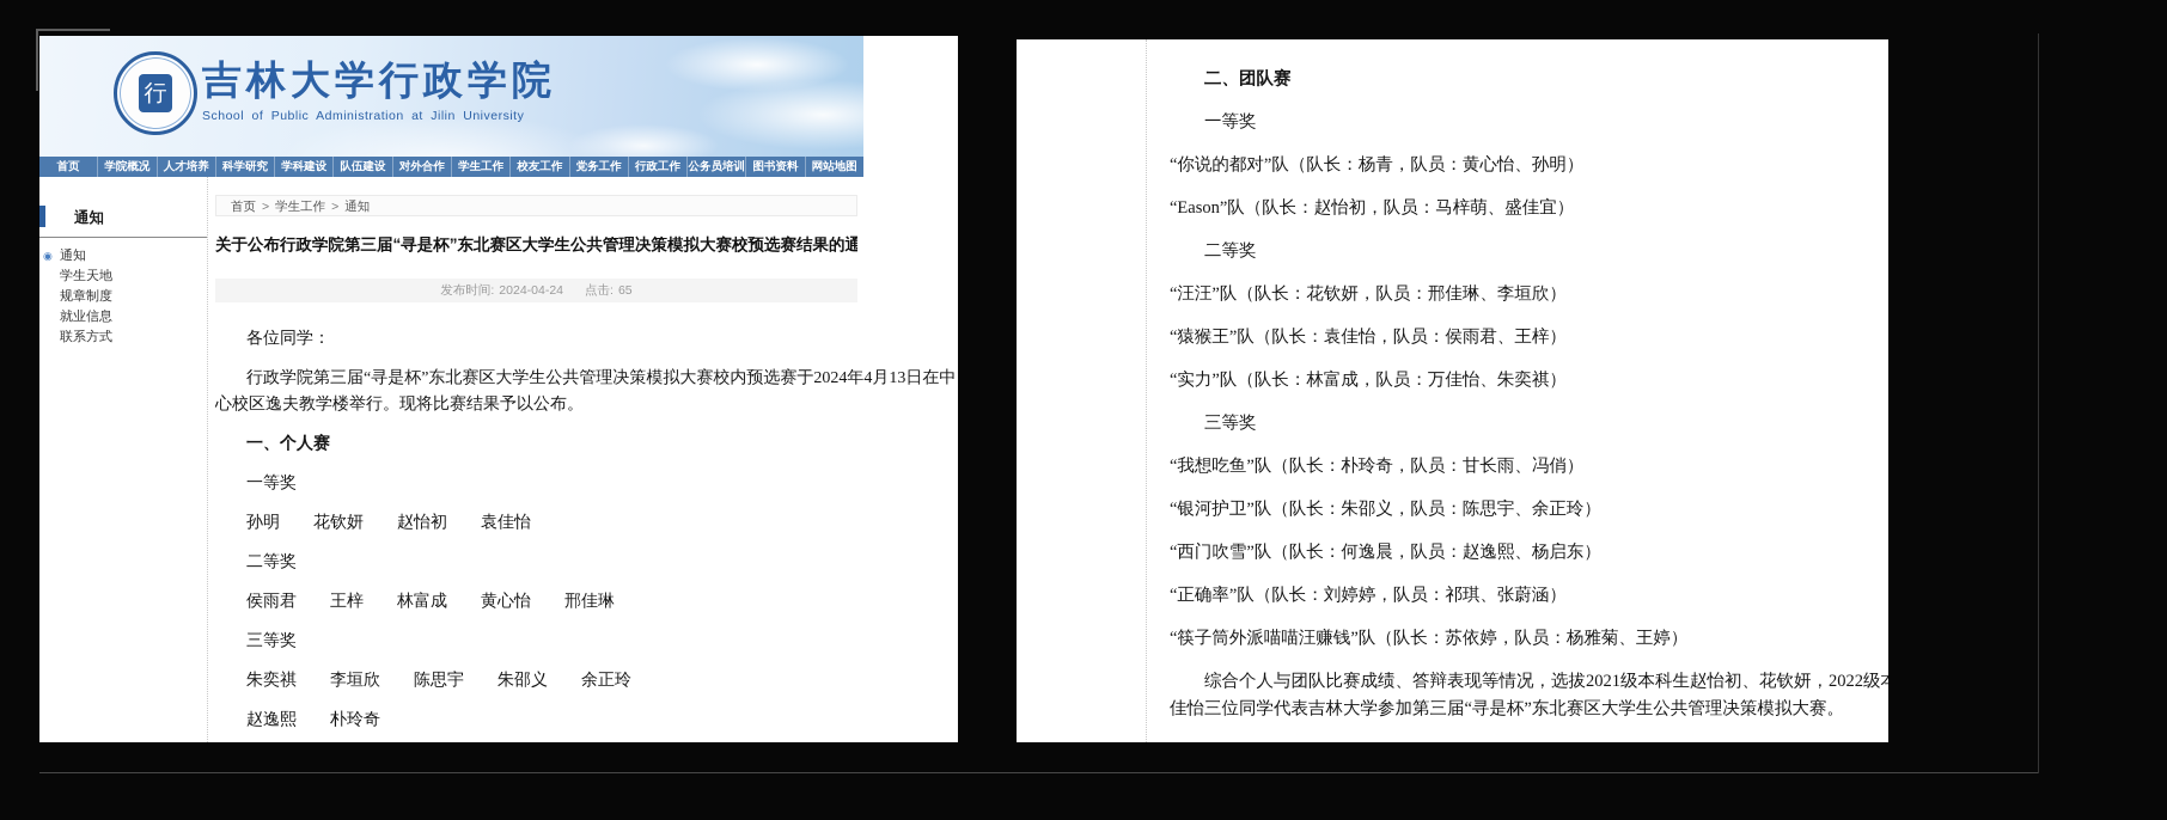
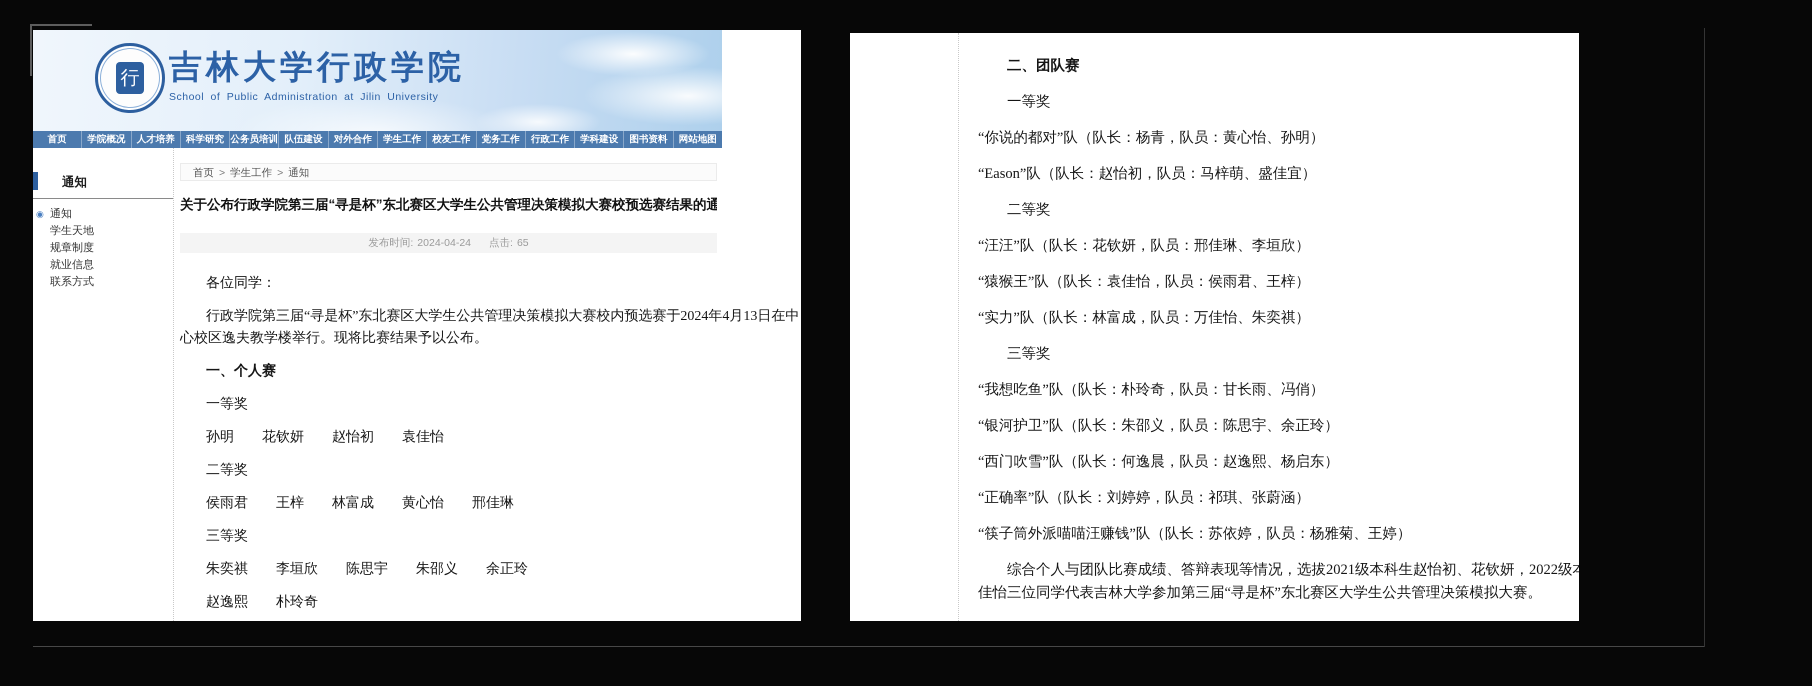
  行
  吉林大学行政学院
  School of Public Administration at Jilin University
  首页
  学院概况
  人才培养
  科学研究
- 学科建设
+ 公务员培训
  队伍建设
  对外合作
  学生工作
  校友工作
  党务工作
  行政工作
- 公务员培训
+ 学科建设
  图书资料
  网站地图
  通知
  ◉
  通知
  学生天地
  规章制度
  就业信息
  联系方式
  首页 > 学生工作 > 通知
  关于公布行政学院第三届“寻是杯”东北赛区大学生公共管理决策模拟大赛校预选赛结果的通
  发布时间: 2024-04-24 点击: 65
  各位同学：
  行政学院第三届“寻是杯”东北赛区大学生公共管理决策模拟大赛校内预选赛于2024年4月13日在中
  心校区逸夫教学楼举行。现将比赛结果予以公布。
  一、个人赛
  一等奖
  孙明 花钦妍 赵怡初 袁佳怡
  二等奖
  侯雨君 王梓 林富成 黄心怡 邢佳琳
  三等奖
  朱奕祺 李垣欣 陈思宇 朱邵义 余正玲
  赵逸熙 朴玲奇
  二、团队赛
  一等奖
  “你说的都对”队（队长：杨青，队员：黄心怡、孙明）
  “Eason”队（队长：赵怡初，队员：马梓萌、盛佳宜）
  二等奖
  “汪汪”队（队长：花钦妍，队员：邢佳琳、李垣欣）
  “猿猴王”队（队长：袁佳怡，队员：侯雨君、王梓）
  “实力”队（队长：林富成，队员：万佳怡、朱奕祺）
  三等奖
  “我想吃鱼”队（队长：朴玲奇，队员：甘长雨、冯俏）
  “银河护卫”队（队长：朱邵义，队员：陈思宇、余正玲）
  “西门吹雪”队（队长：何逸晨，队员：赵逸熙、杨启东）
  “正确率”队（队长：刘婷婷，队员：祁琪、张蔚涵）
  “筷子筒外派喵喵汪赚钱”队（队长：苏依婷，队员：杨雅菊、王婷）
  综合个人与团队比赛成绩、答辩表现等情况，选拔2021级本科生赵怡初、花钦妍，2022级
  佳怡三位同学代表吉林大学参加第三届“寻是杯”东北赛区大学生公共管理决策模拟大赛。
